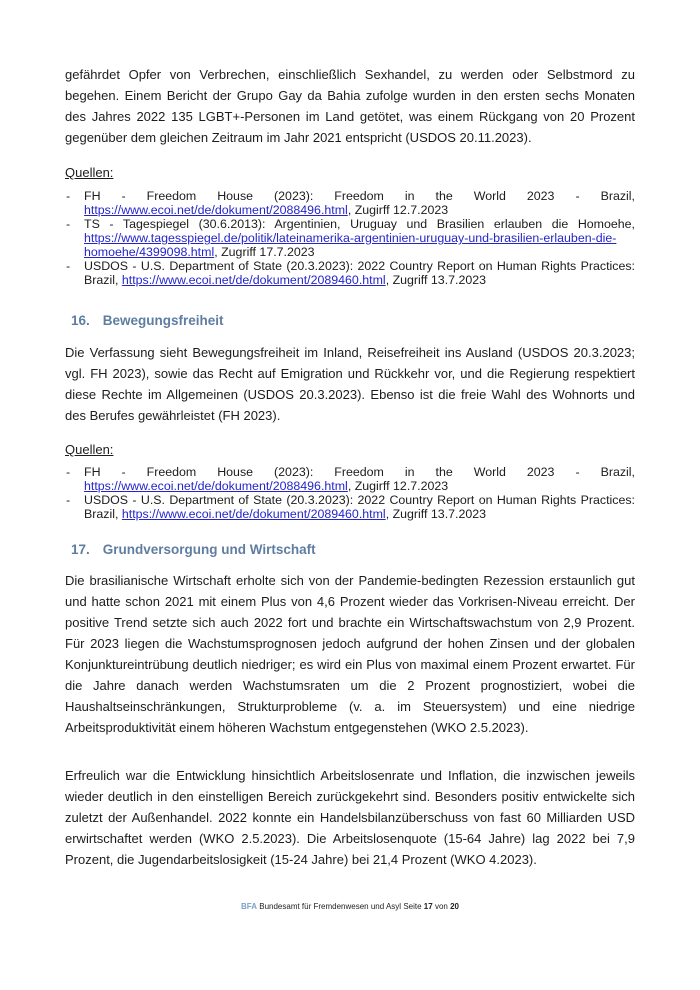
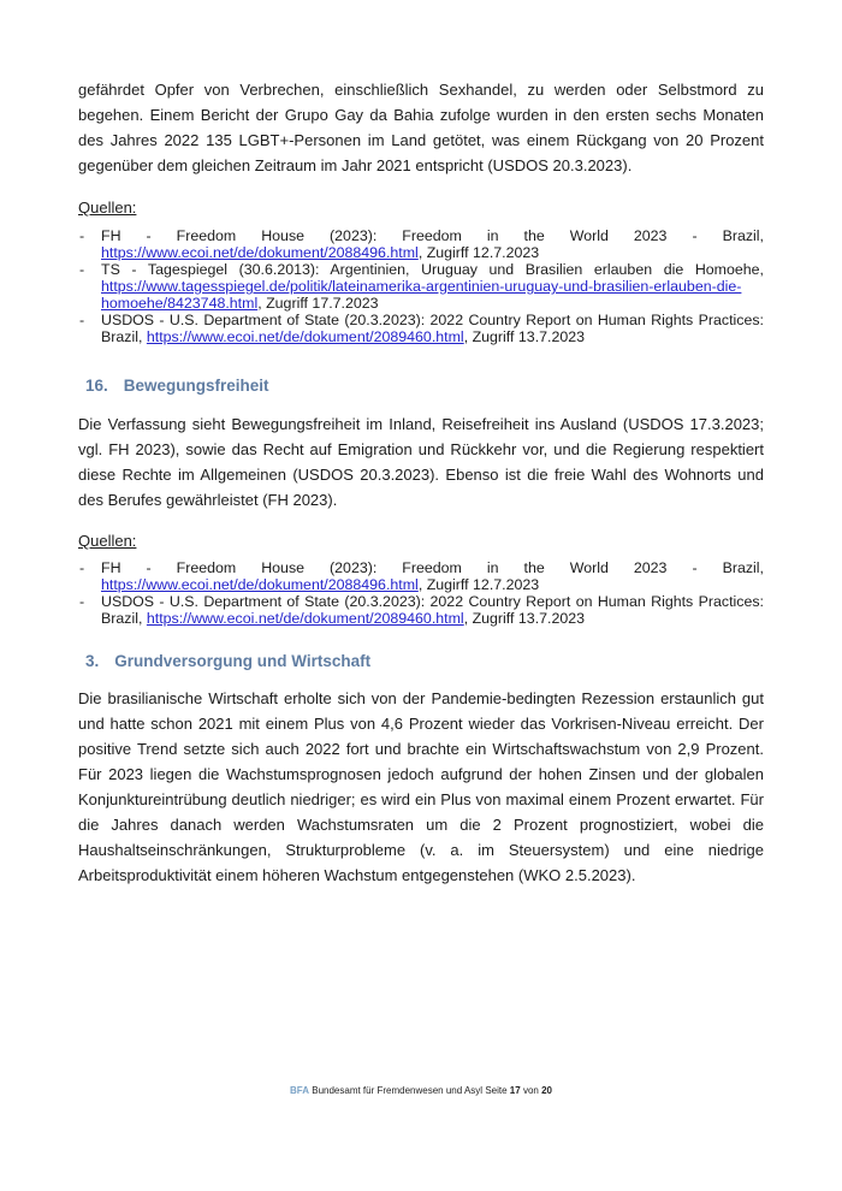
- gefährdet Opfer von Verbrechen, einschließlich Sexhandel, zu werden oder Selbstmord zu begehen. Einem Bericht der Grupo Gay da Bahia zufolge wurden in den ersten sechs Monaten des Jahres 2022 135 LGBT+-Personen im Land getötet, was einem Rückgang von 20 Prozent gegenüber dem gleichen Zeitraum im Jahr 2021 entspricht (USDOS 20.11.2023).
+ gefährdet Opfer von Verbrechen, einschließlich Sexhandel, zu werden oder Selbstmord zu begehen. Einem Bericht der Grupo Gay da Bahia zufolge wurden in den ersten sechs Monaten des Jahres 2022 135 LGBT+-Personen im Land getötet, was einem Rückgang von 20 Prozent gegenüber dem gleichen Zeitraum im Jahr 2021 entspricht (USDOS 20.3.2023).
  Quellen:
  -
  FH - Freedom House (2023): Freedom in the World 2023 - Brazil, https://www.ecoi.net/de/dokument/2088496.html, Zugirff 12.7.2023
  -
- TS - Tagespiegel (30.6.2013): Argentinien, Uruguay und Brasilien erlauben die Homoehe, https://www.tagesspiegel.de/politik/lateinamerika-argentinien-uruguay-und-brasilien-erlauben-die-homoehe/4399098.html, Zugriff 17.7.2023
+ TS - Tagespiegel (30.6.2013): Argentinien, Uruguay und Brasilien erlauben die Homoehe, https://www.tagesspiegel.de/politik/lateinamerika-argentinien-uruguay-und-brasilien-erlauben-die-homoehe/8423748.html, Zugriff 17.7.2023
  -
  USDOS - U.S. Department of State (20.3.2023): 2022 Country Report on Human Rights Practices: Brazil, https://www.ecoi.net/de/dokument/2089460.html, Zugriff 13.7.2023
  16. Bewegungsfreiheit
- Die Verfassung sieht Bewegungsfreiheit im Inland, Reisefreiheit ins Ausland (USDOS 20.3.2023; vgl. FH 2023), sowie das Recht auf Emigration und Rückkehr vor, und die Regierung respektiert diese Rechte im Allgemeinen (USDOS 20.3.2023). Ebenso ist die freie Wahl des Wohnorts und des Berufes gewährleistet (FH 2023).
+ Die Verfassung sieht Bewegungsfreiheit im Inland, Reisefreiheit ins Ausland (USDOS 17.3.2023; vgl. FH 2023), sowie das Recht auf Emigration und Rückkehr vor, und die Regierung respektiert diese Rechte im Allgemeinen (USDOS 20.3.2023). Ebenso ist die freie Wahl des Wohnorts und des Berufes gewährleistet (FH 2023).
  Quellen:
  -
  FH - Freedom House (2023): Freedom in the World 2023 - Brazil, https://www.ecoi.net/de/dokument/2088496.html, Zugirff 12.7.2023
  -
  USDOS - U.S. Department of State (20.3.2023): 2022 Country Report on Human Rights Practices: Brazil, https://www.ecoi.net/de/dokument/2089460.html, Zugriff 13.7.2023
- 17. Grundversorgung und Wirtschaft
+ 3. Grundversorgung und Wirtschaft
- Die brasilianische Wirtschaft erholte sich von der Pandemie-bedingten Rezession erstaunlich gut und hatte schon 2021 mit einem Plus von 4,6 Prozent wieder das Vorkrisen-Niveau erreicht. Der positive Trend setzte sich auch 2022 fort und brachte ein Wirtschaftswachstum von 2,9 Prozent. Für 2023 liegen die Wachstumsprognosen jedoch aufgrund der hohen Zinsen und der globalen Konjunktureintrübung deutlich niedriger; es wird ein Plus von maximal einem Prozent erwartet. Für die Jahre danach werden Wachstumsraten um die 2 Prozent prognostiziert, wobei die Haushaltseinschränkungen, Strukturprobleme (v. a. im Steuersystem) und eine niedrige Arbeitsproduktivität einem höheren Wachstum entgegenstehen (WKO 2.5.2023).
+ Die brasilianische Wirtschaft erholte sich von der Pandemie-bedingten Rezession erstaunlich gut und hatte schon 2021 mit einem Plus von 4,6 Prozent wieder das Vorkrisen-Niveau erreicht. Der positive Trend setzte sich auch 2022 fort und brachte ein Wirtschaftswachstum von 2,9 Prozent. Für 2023 liegen die Wachstumsprognosen jedoch aufgrund der hohen Zinsen und der globalen Konjunktureintrübung deutlich niedriger; es wird ein Plus von maximal einem Prozent erwartet. Für die Jahres danach werden Wachstumsraten um die 2 Prozent prognostiziert, wobei die Haushaltseinschränkungen, Strukturprobleme (v. a. im Steuersystem) und eine niedrige Arbeitsproduktivität einem höheren Wachstum entgegenstehen (WKO 2.5.2023).
- Erfreulich war die Entwicklung hinsichtlich Arbeitslosenrate und Inflation, die inzwischen jeweils wieder deutlich in den einstelligen Bereich zurückgekehrt sind. Besonders positiv entwickelte sich zuletzt der Außenhandel. 2022 konnte ein Handelsbilanzüberschuss von fast 60 Milliarden USD erwirtschaftet werden (WKO 2.5.2023). Die Arbeitslosenquote (15-64 Jahre) lag 2022 bei 7,9 Prozent, die Jugendarbeitslosigkeit (15-24 Jahre) bei 21,4 Prozent (WKO 4.2023).
  BFA Bundesamt für Fremdenwesen und Asyl Seite 17 von 20
